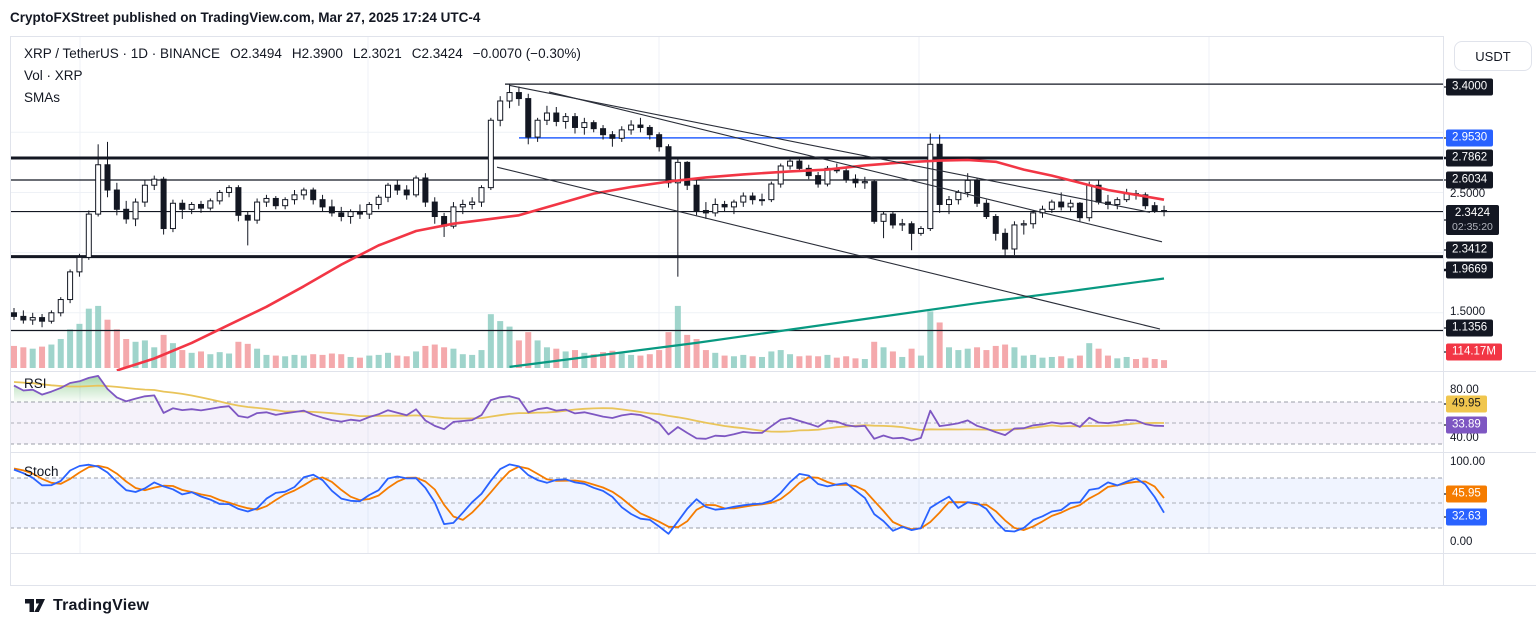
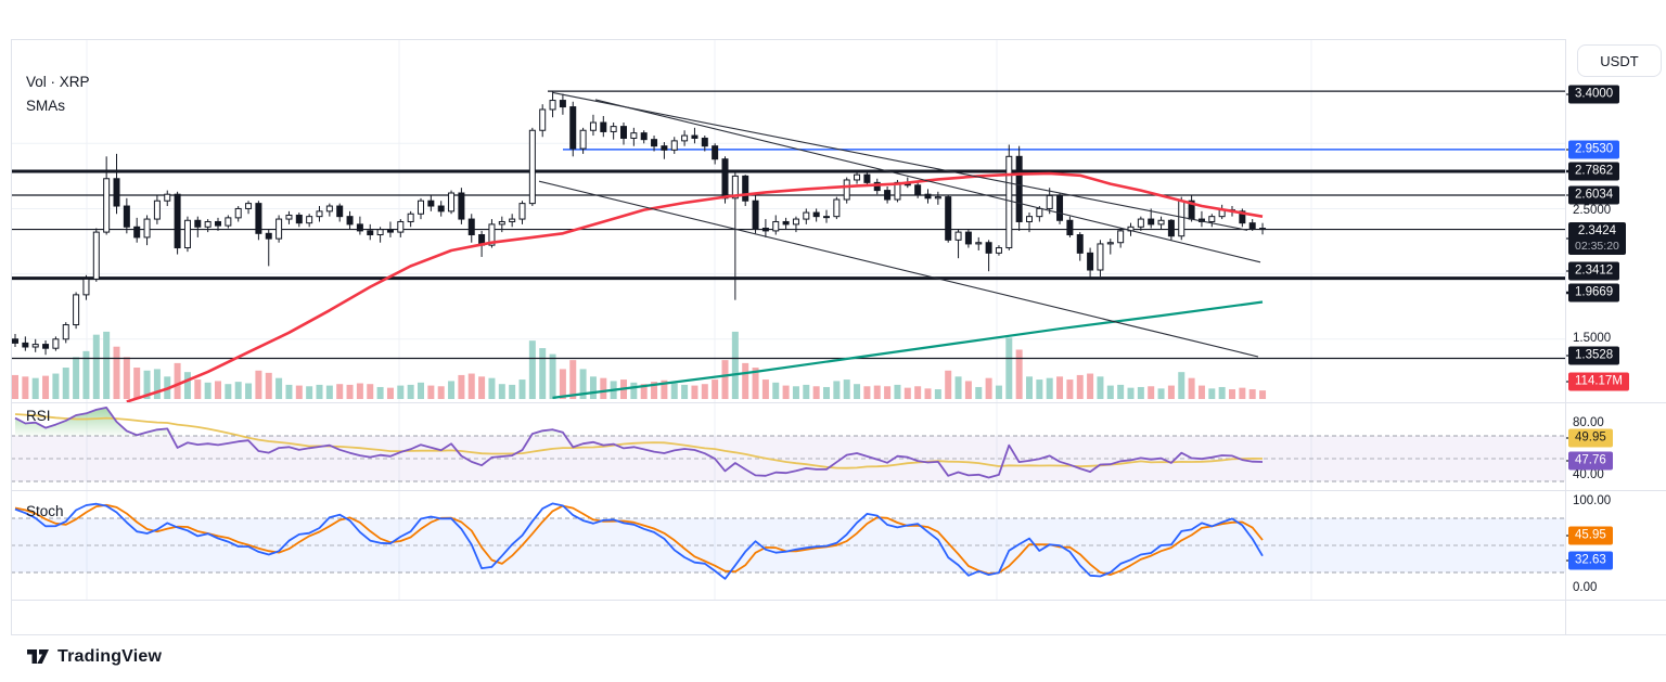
- CryptoFXStreet published on TradingView.com, Mar 27, 2025 17:24 UTC-4
- XRP / TetherUS · 1D · BINANCE O2.3494 H2.3900 L2.3021 C2.3424 −0.0070 (−0.30%)
  Vol · XRP
  SMAs
  RSI
  Stoch
  USDT
  3.4000
  2.5000
  1.5000
  2.9530
  2.7862
  2.6034
  2.3424
  02:35:20
  2.3412
  1.9669
- 1.1356
+ 1.3528
  114.17M
  80.00
  40.00
  49.95
- 33.89
+ 47.76
  100.00
  45.95
  32.63
  0.00
  TradingView
